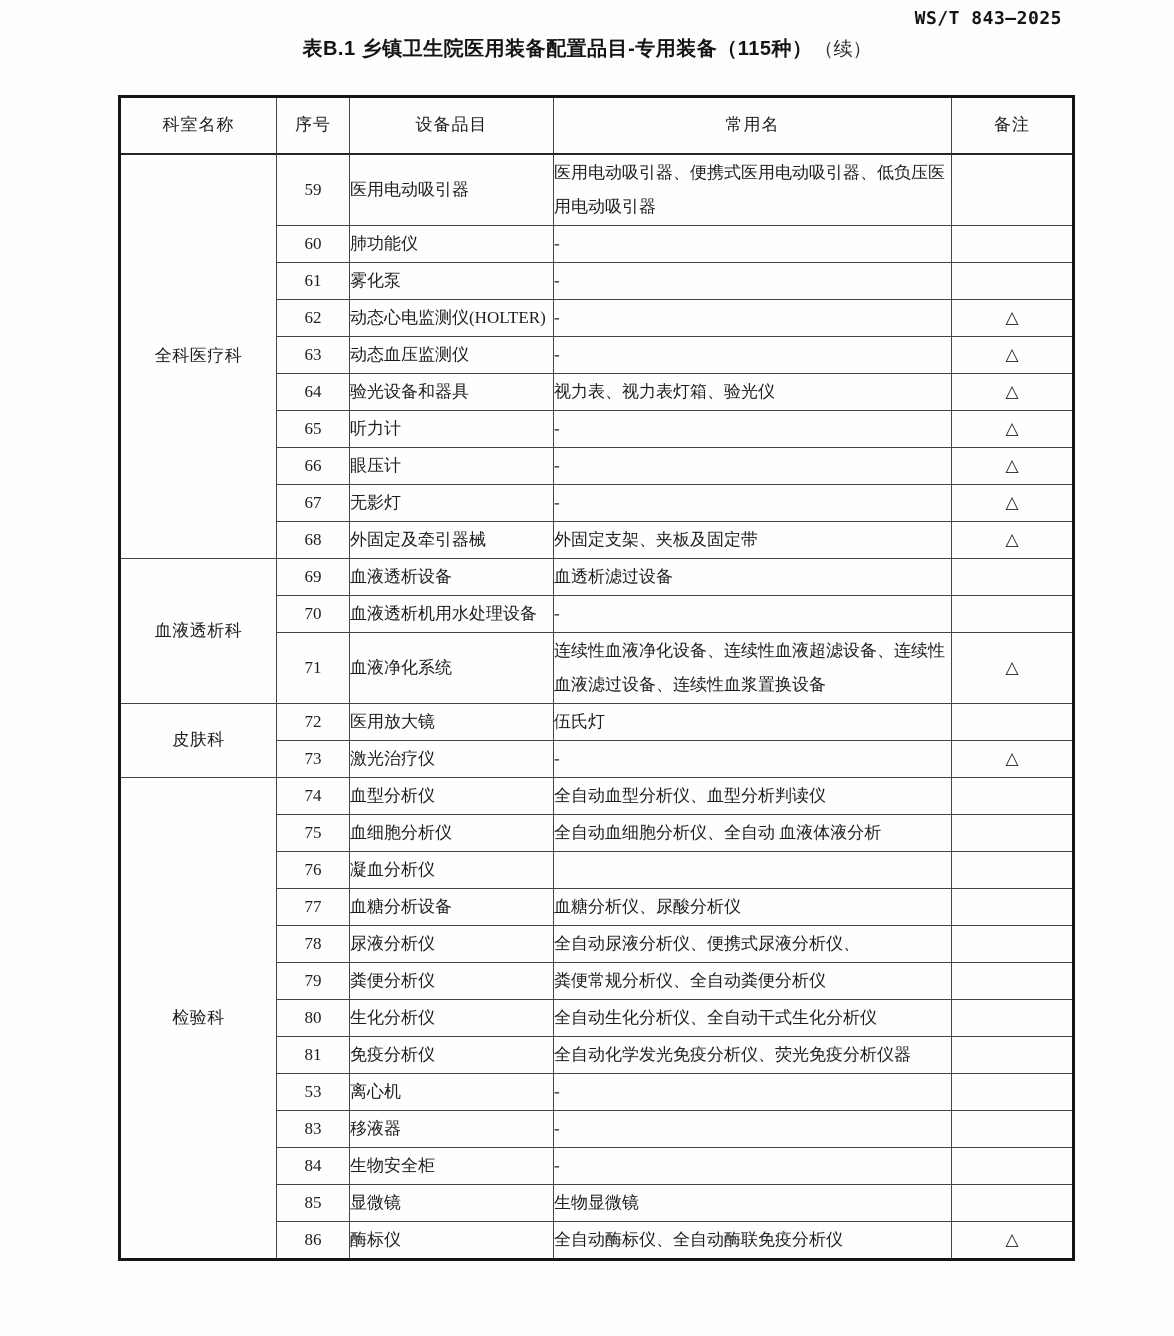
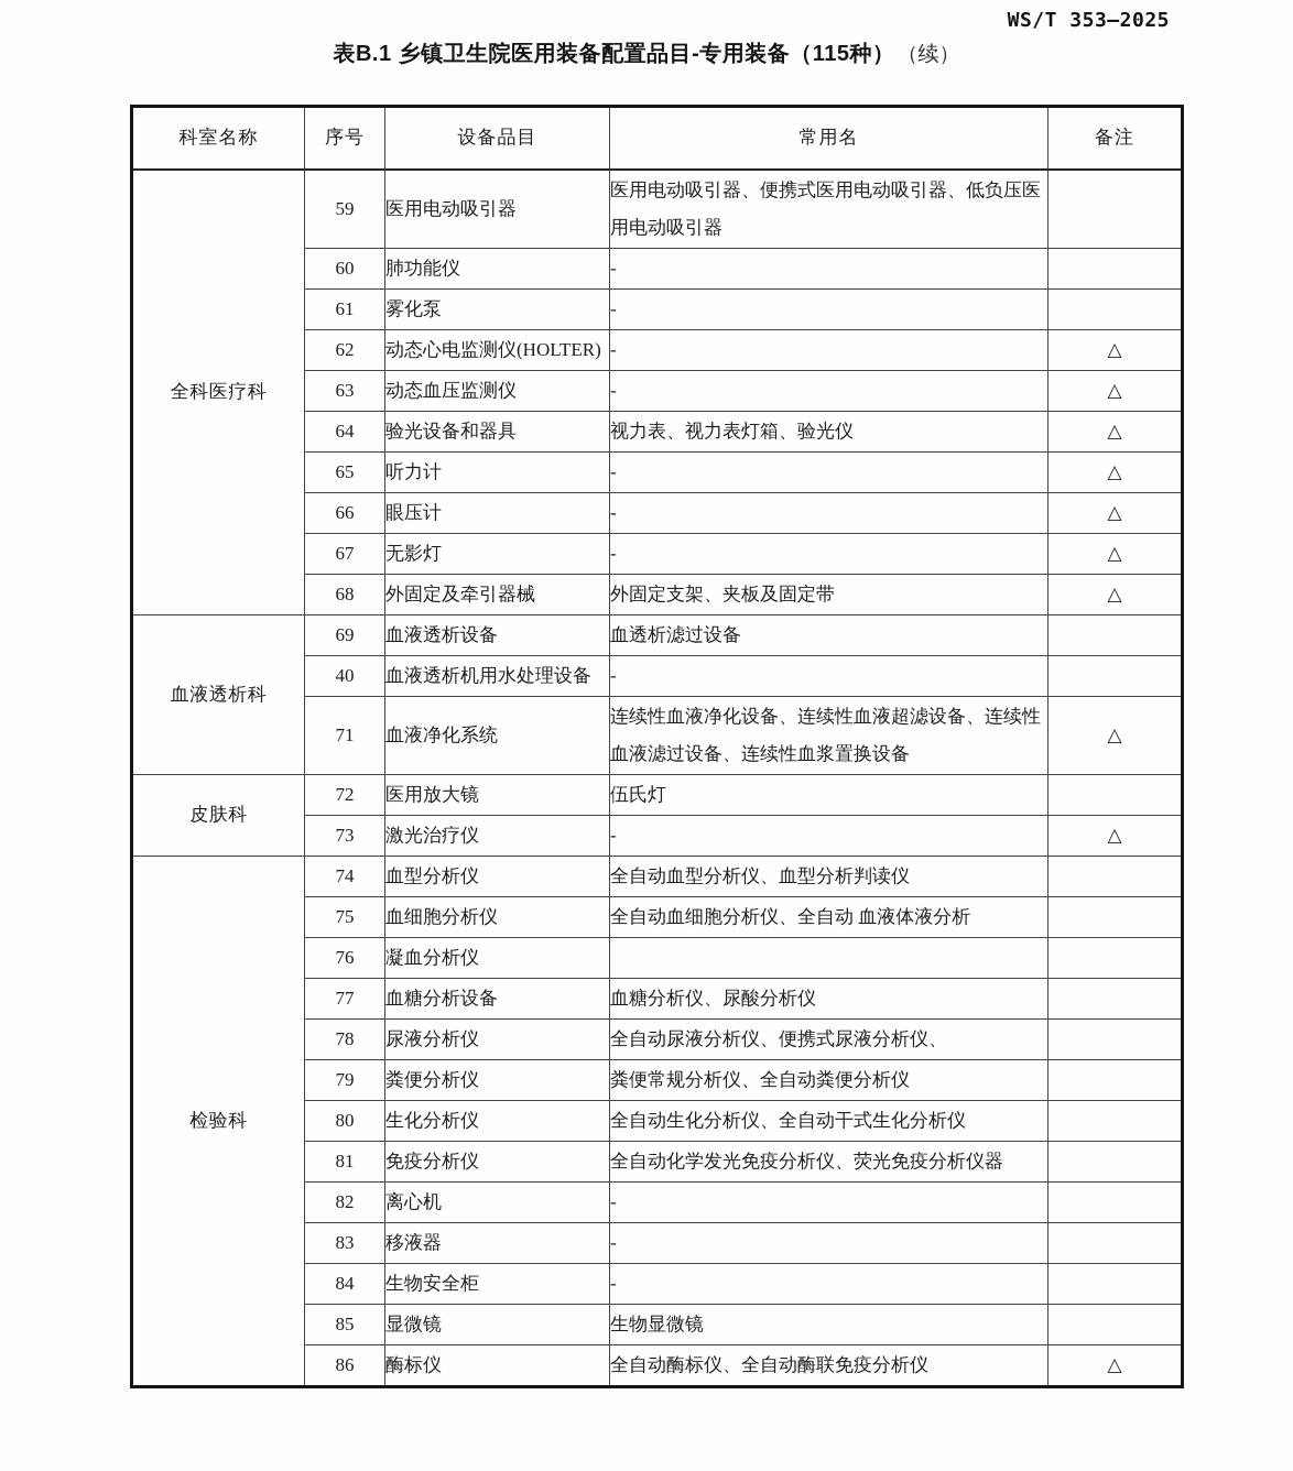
- WS/T 843—2025
+ WS/T 353—2025
  表B.1 乡镇卫生院医用装备配置品目-专用装备（115种）（续）
  科室名称	序号	设备品目	常用名	备注
  全科医疗科	59	医用电动吸引器	医用电动吸引器、便携式医用电动吸引器、低负压医用电动吸引器
  60	肺功能仪	-
  61	雾化泵	-
  62	动态心电监测仪(HOLTER)	-	△
  63	动态血压监测仪	-	△
  64	验光设备和器具	视力表、视力表灯箱、验光仪	△
  65	听力计	-	△
  66	眼压计	-	△
  67	无影灯	-	△
  68	外固定及牵引器械	外固定支架、夹板及固定带	△
  血液透析科	69	血液透析设备	血透析滤过设备
- 70	血液透析机用水处理设备	-
+ 40	血液透析机用水处理设备	-
  71	血液净化系统	连续性血液净化设备、连续性血液超滤设备、连续性血液滤过设备、连续性血浆置换设备	△
  皮肤科	72	医用放大镜	伍氏灯
  73	激光治疗仪	-	△
  检验科	74	血型分析仪	全自动血型分析仪、血型分析判读仪
  75	血细胞分析仪	全自动血细胞分析仪、全自动 血液体液分析
  76	凝血分析仪
  77	血糖分析设备	血糖分析仪、尿酸分析仪
  78	尿液分析仪	全自动尿液分析仪、便携式尿液分析仪、
  79	粪便分析仪	粪便常规分析仪、全自动粪便分析仪
  80	生化分析仪	全自动生化分析仪、全自动干式生化分析仪
  81	免疫分析仪	全自动化学发光免疫分析仪、荧光免疫分析仪器
- 53	离心机	-
+ 82	离心机	-
  83	移液器	-
  84	生物安全柜	-
  85	显微镜	生物显微镜
  86	酶标仪	全自动酶标仪、全自动酶联免疫分析仪	△
